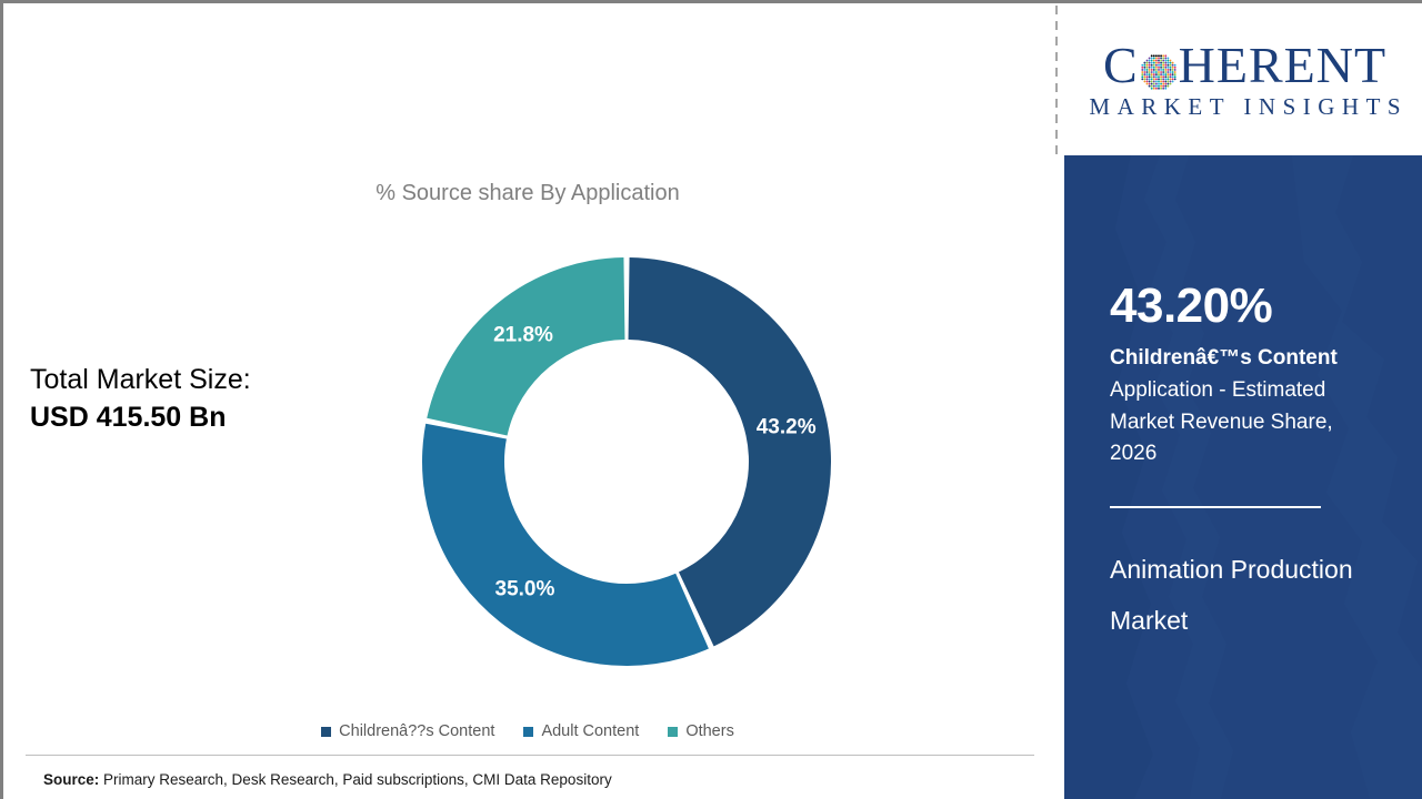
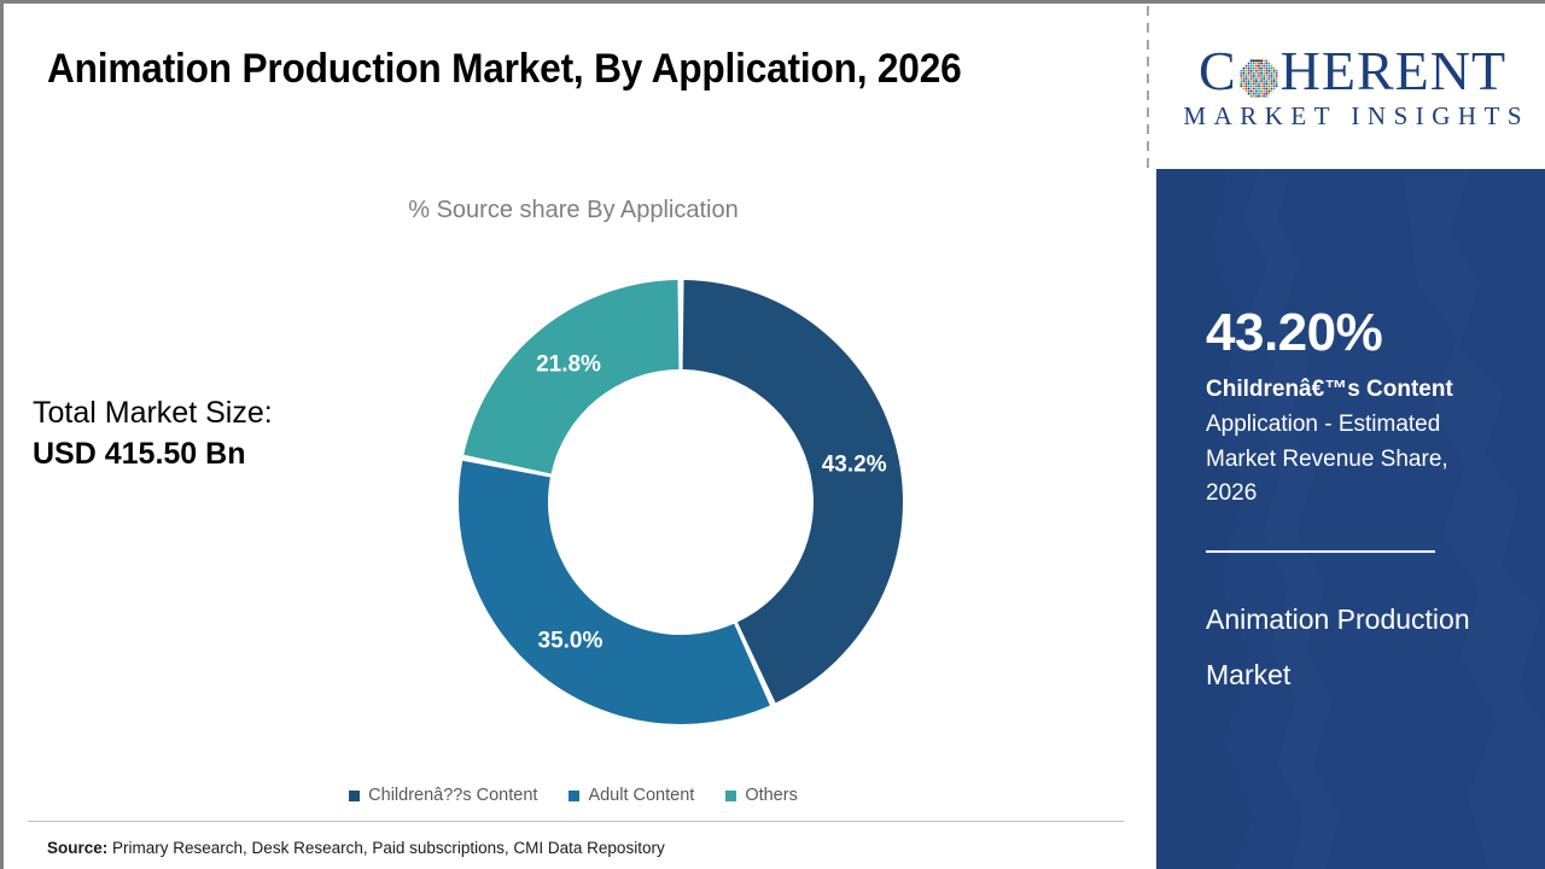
+ Animation Production Market, By Application, 2026
  % Source share By Application
  Total Market Size:
  USD 415.50 Bn
  43.2%
  35.0%
  21.8%
  Childrenâ??s Content
  Adult Content
  Others
  Source: Primary Research, Desk Research, Paid subscriptions, CMI Data Repository
  C
  HERENT
  MARKET INSIGHTS
  43.20%
  Childrenâ€™s Content
  Application - Estimated Market Revenue Share, 2026
  Animation Production Market
